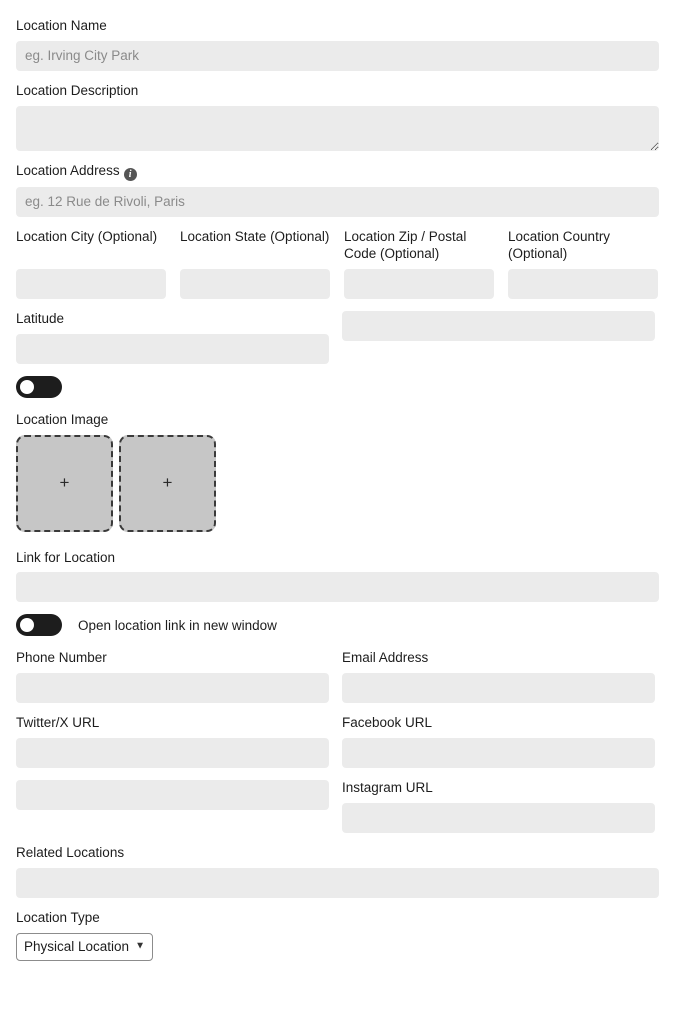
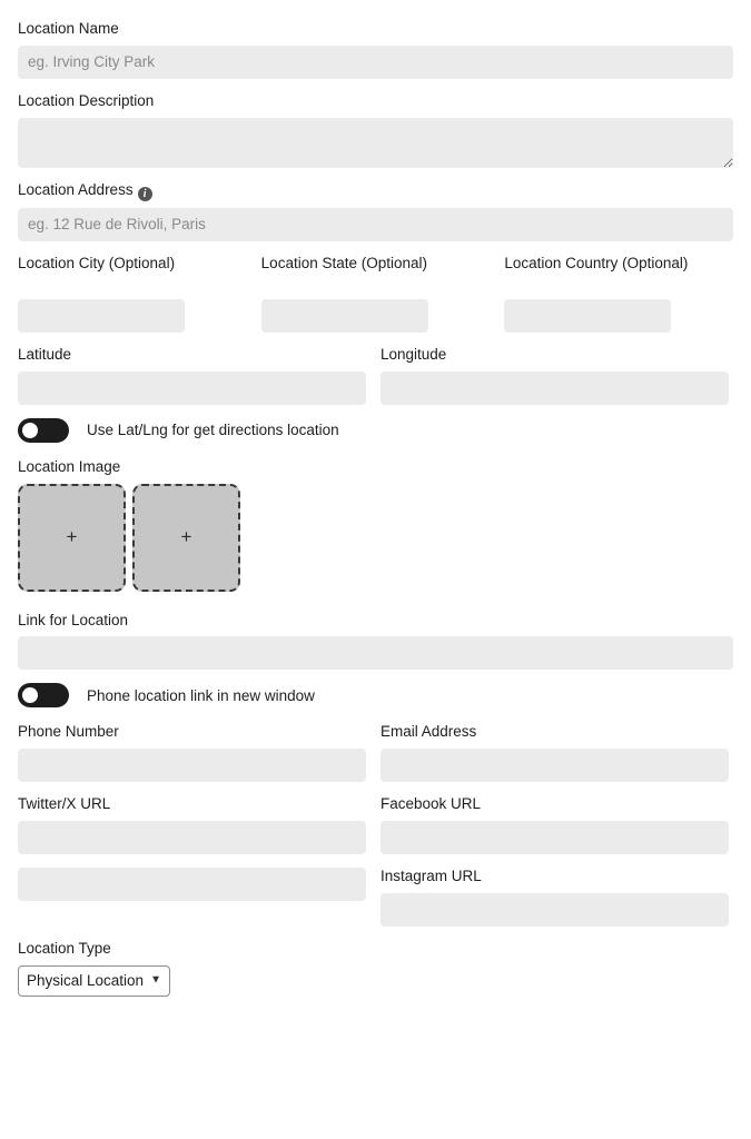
  Location Name
  eg. Irving City Park
  Location Description
  Location Address i
  eg. 12 Rue de Rivoli, Paris
  Location City (Optional)
  Location State (Optional)
- Location Zip / Postal Code (Optional)
  Location Country (Optional)
  Latitude
+ Longitude
+ Use Lat/Lng for get directions location
  Location Image
  +
  +
  Link for Location
- Open location link in new window
+ Phone location link in new window
  Phone Number
  Email Address
  Twitter/X URL
  Facebook URL
  Instagram URL
- Related Locations
  Location Type
  Physical Location
  ▼
